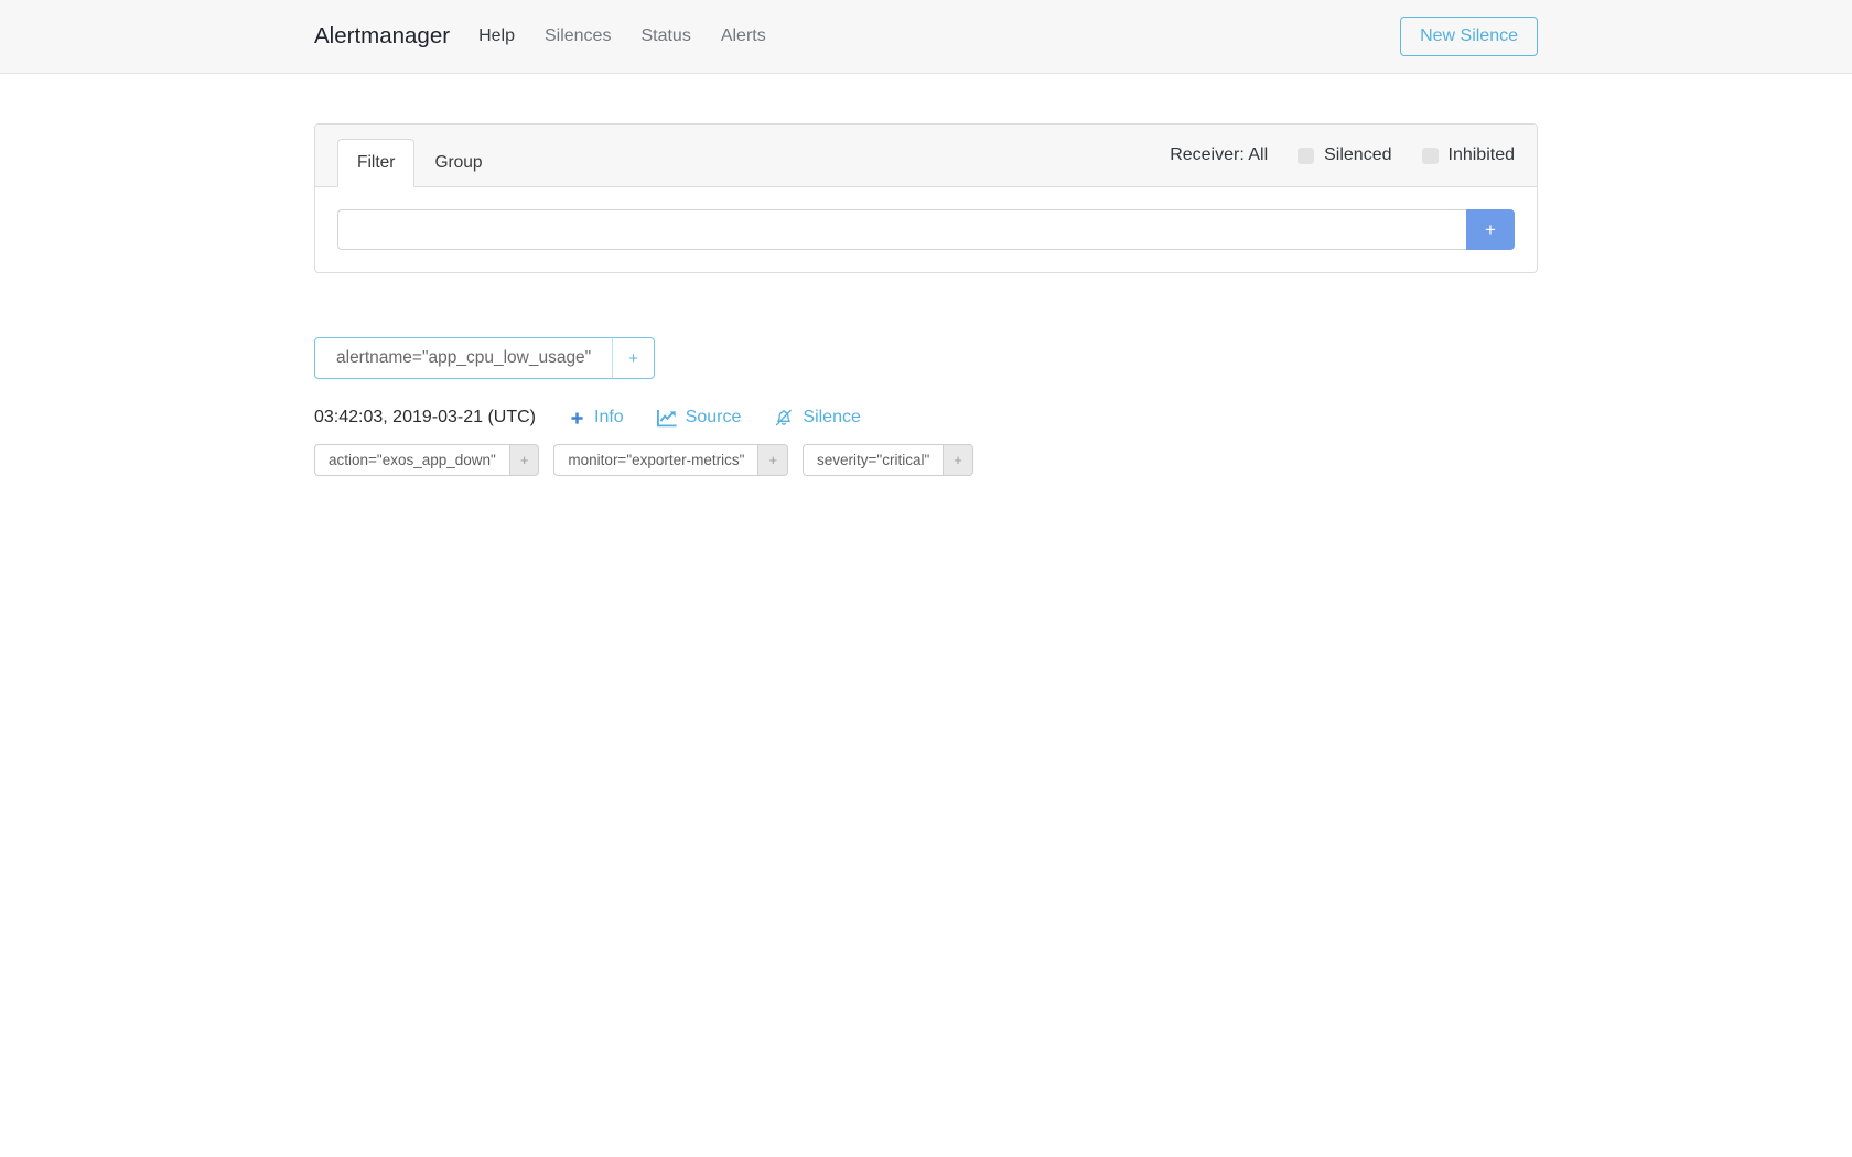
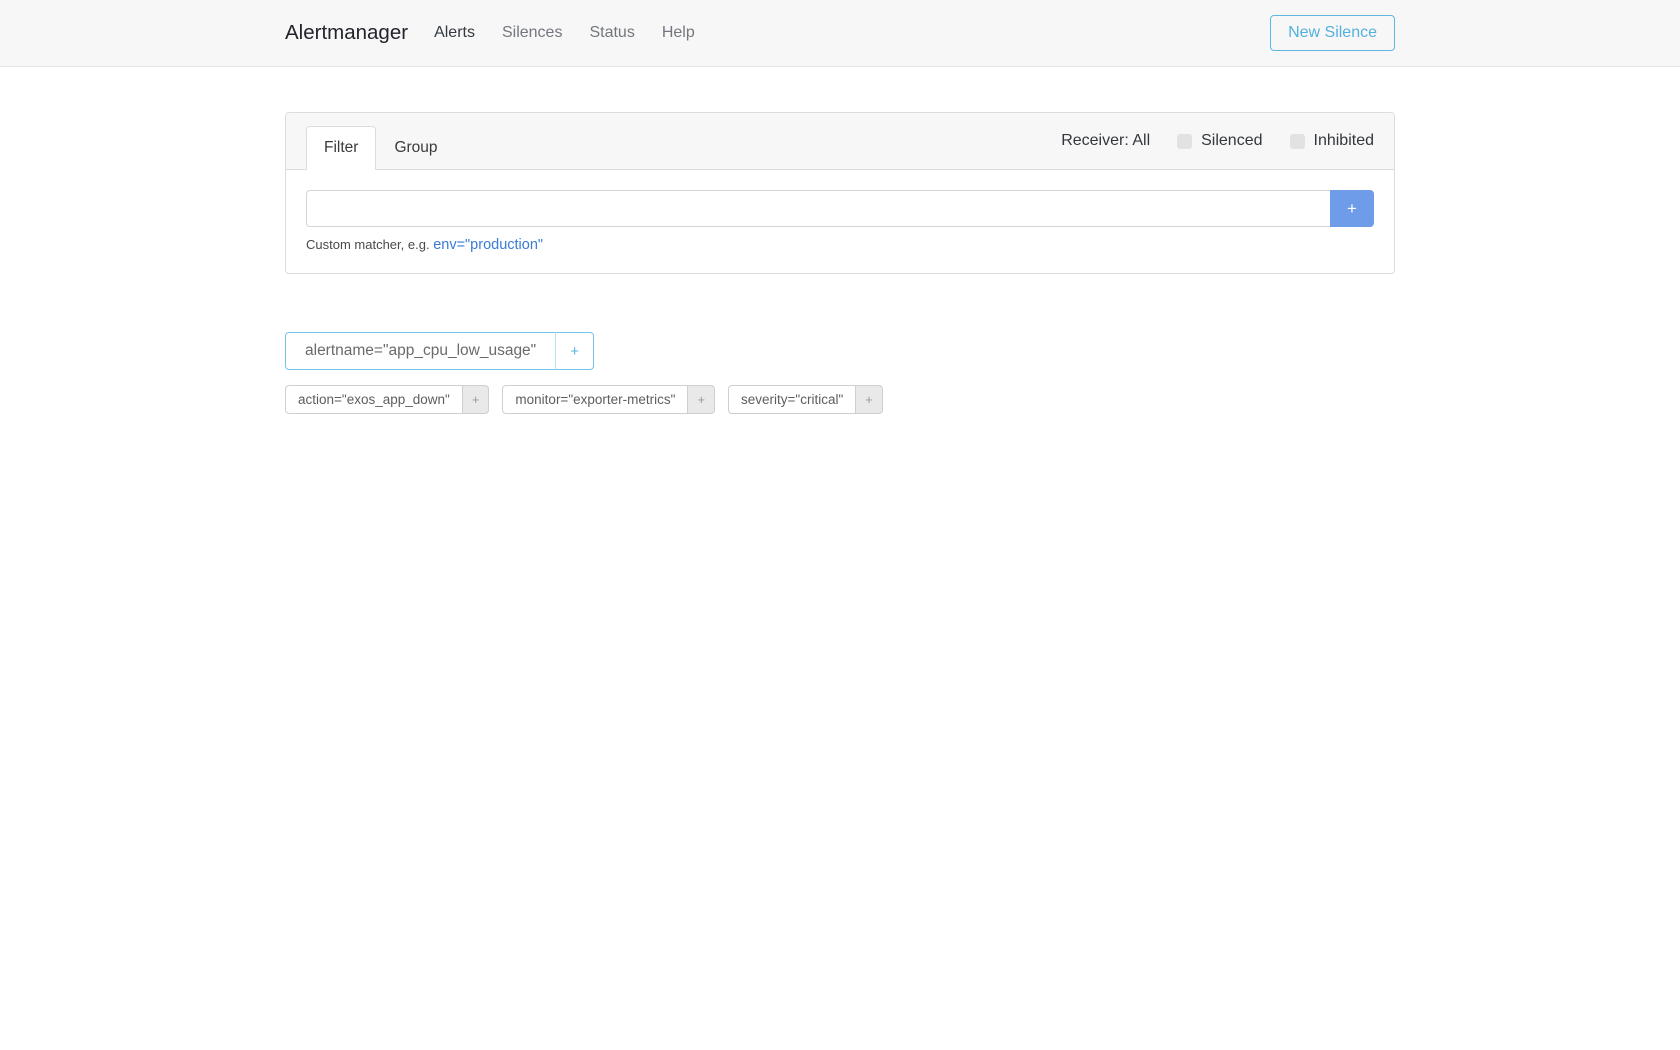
  Alertmanager
- Help
+ Alerts
  Silences
  Status
- Alerts
+ Help
  New Silence
  Filter
  Group
  Receiver: All
  Silenced
  Inhibited
  +
+ Custom matcher, e.g. env="production"
  alertname="app_cpu_low_usage"
  +
- 03:42:03, 2019-03-21 (UTC)
- Info
- Source
- Silence
  action="exos_app_down"
  +
  monitor="exporter-metrics"
  +
  severity="critical"
  +
